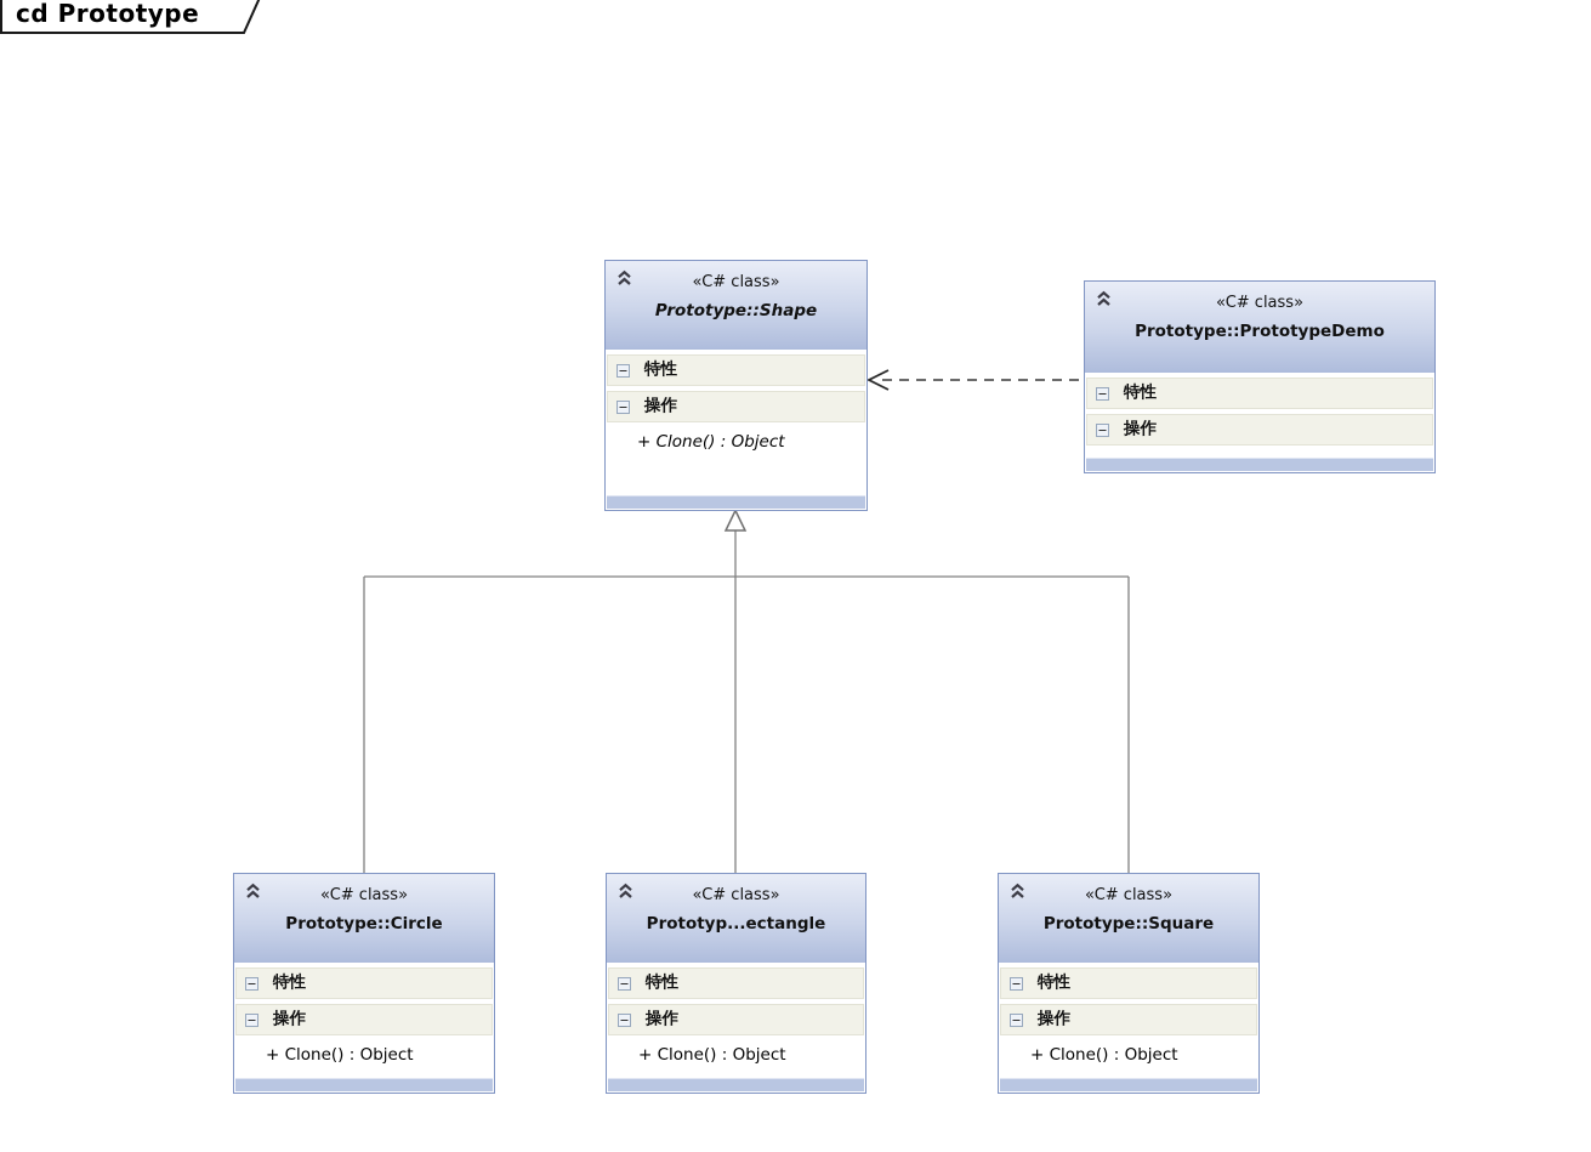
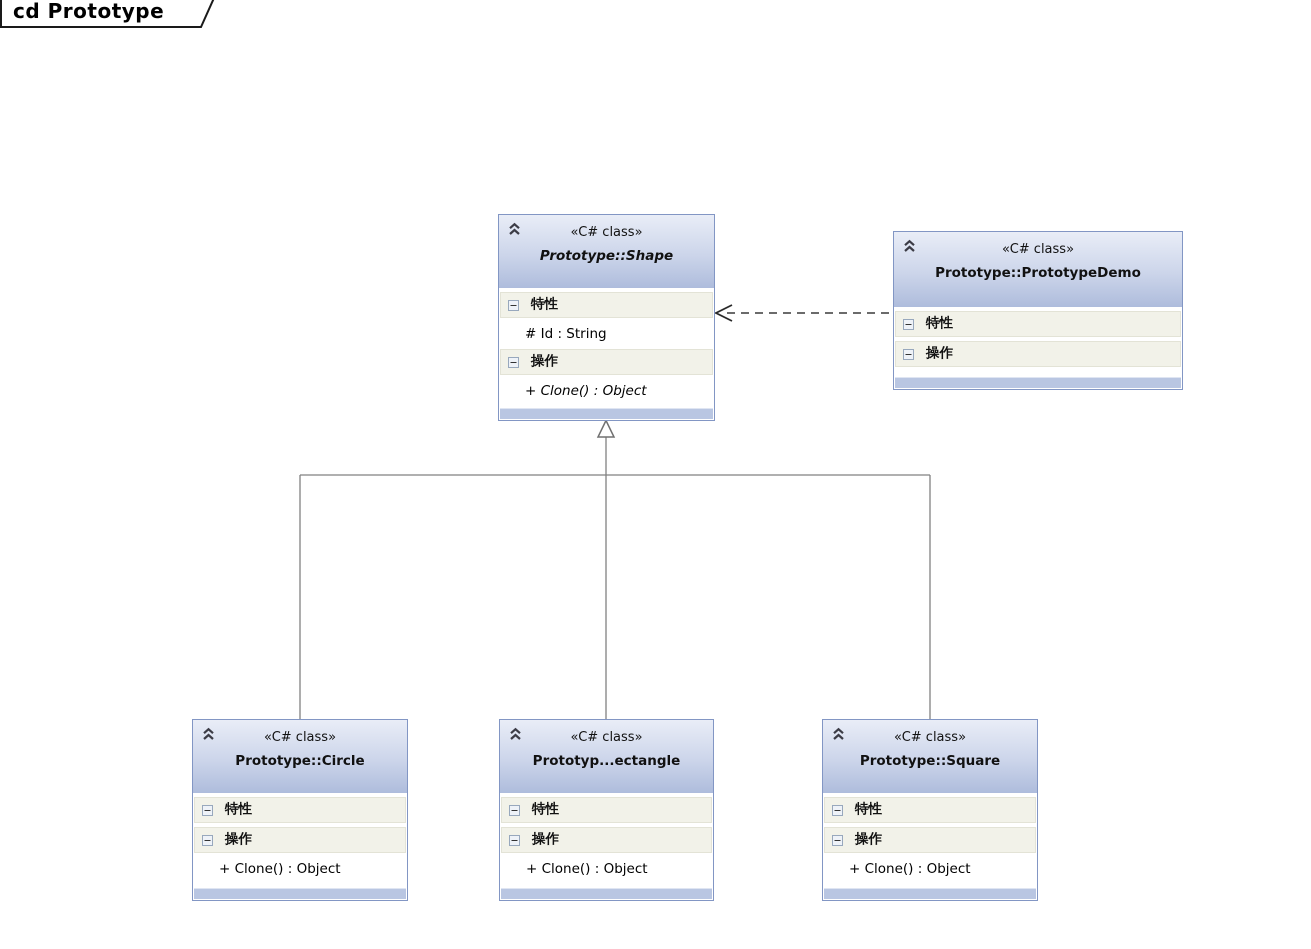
  cd Prototype
  «C# class»
  Prototype::Shape
  特性
+ # Id : String
  操作
  + Clone() : Object
  «C# class»
  Prototype::PrototypeDemo
  特性
  操作
  «C# class»
  Prototype::Circle
  特性
  操作
  + Clone() : Object
  «C# class»
  Prototyp...ectangle
  特性
  操作
  + Clone() : Object
  «C# class»
  Prototype::Square
  特性
  操作
  + Clone() : Object
